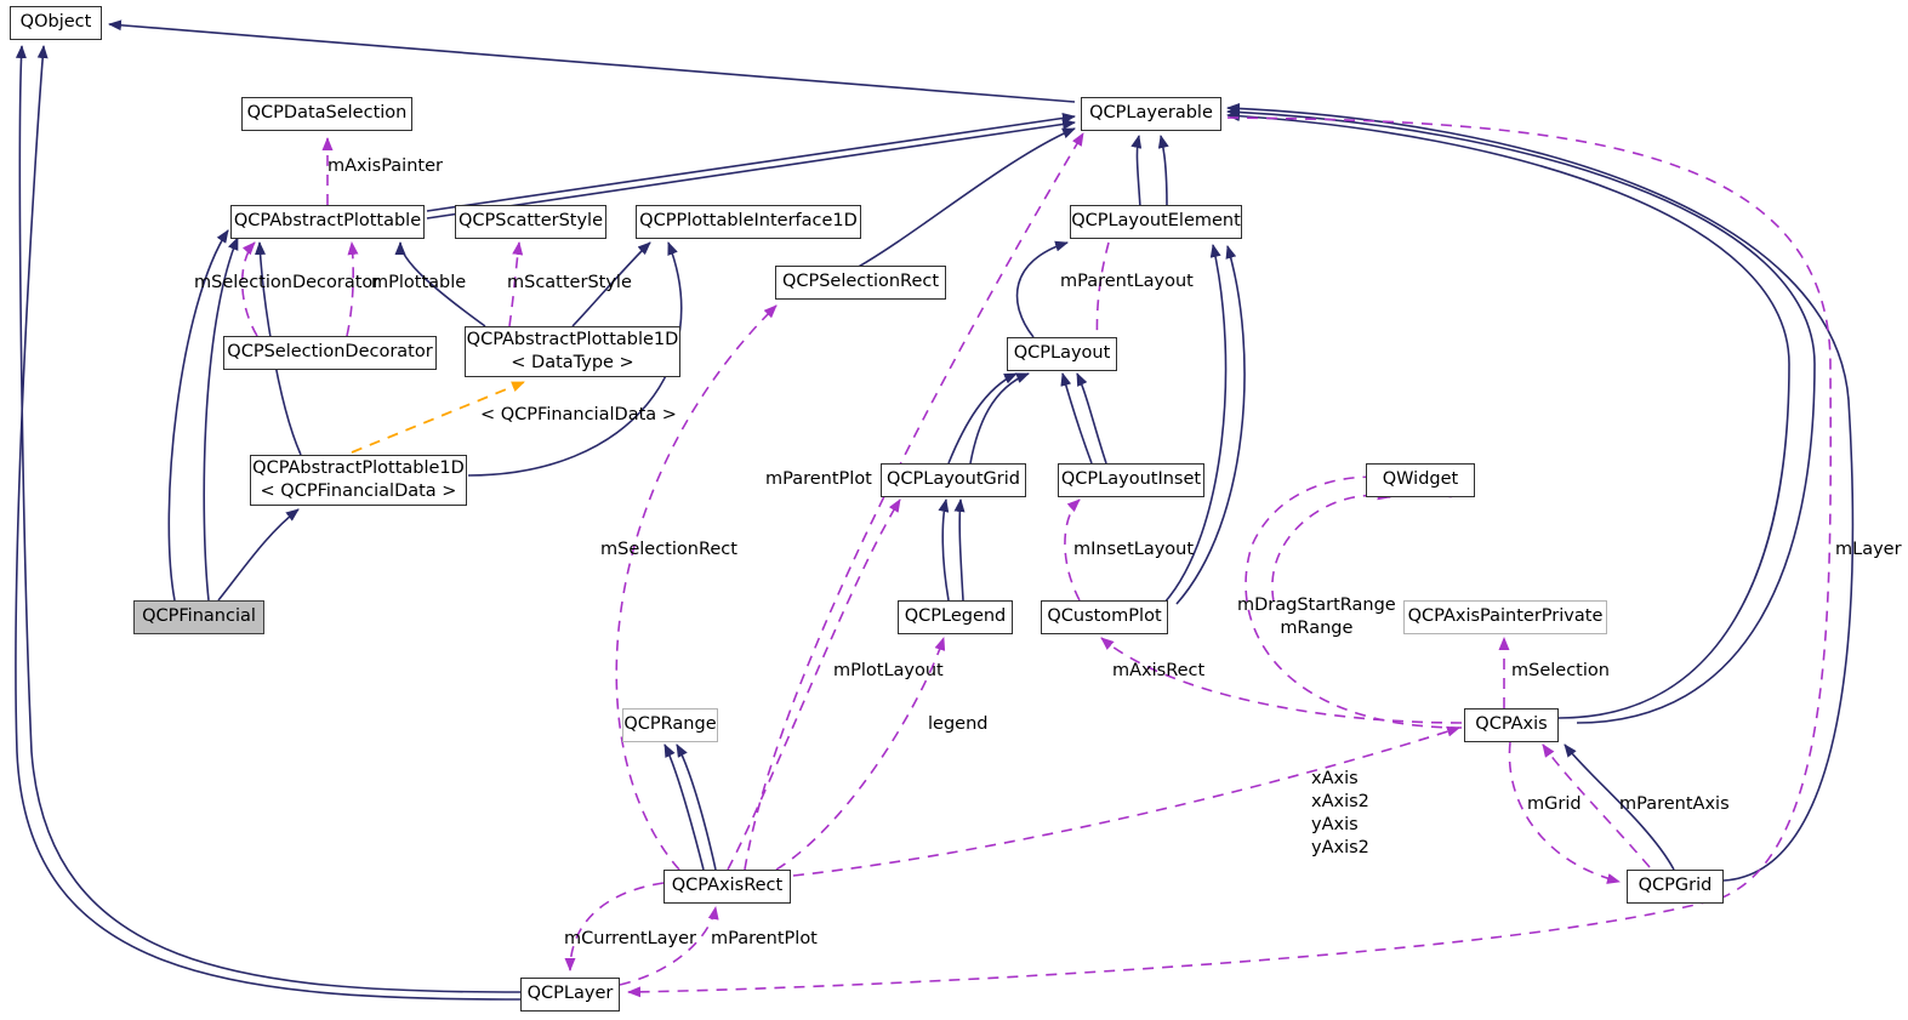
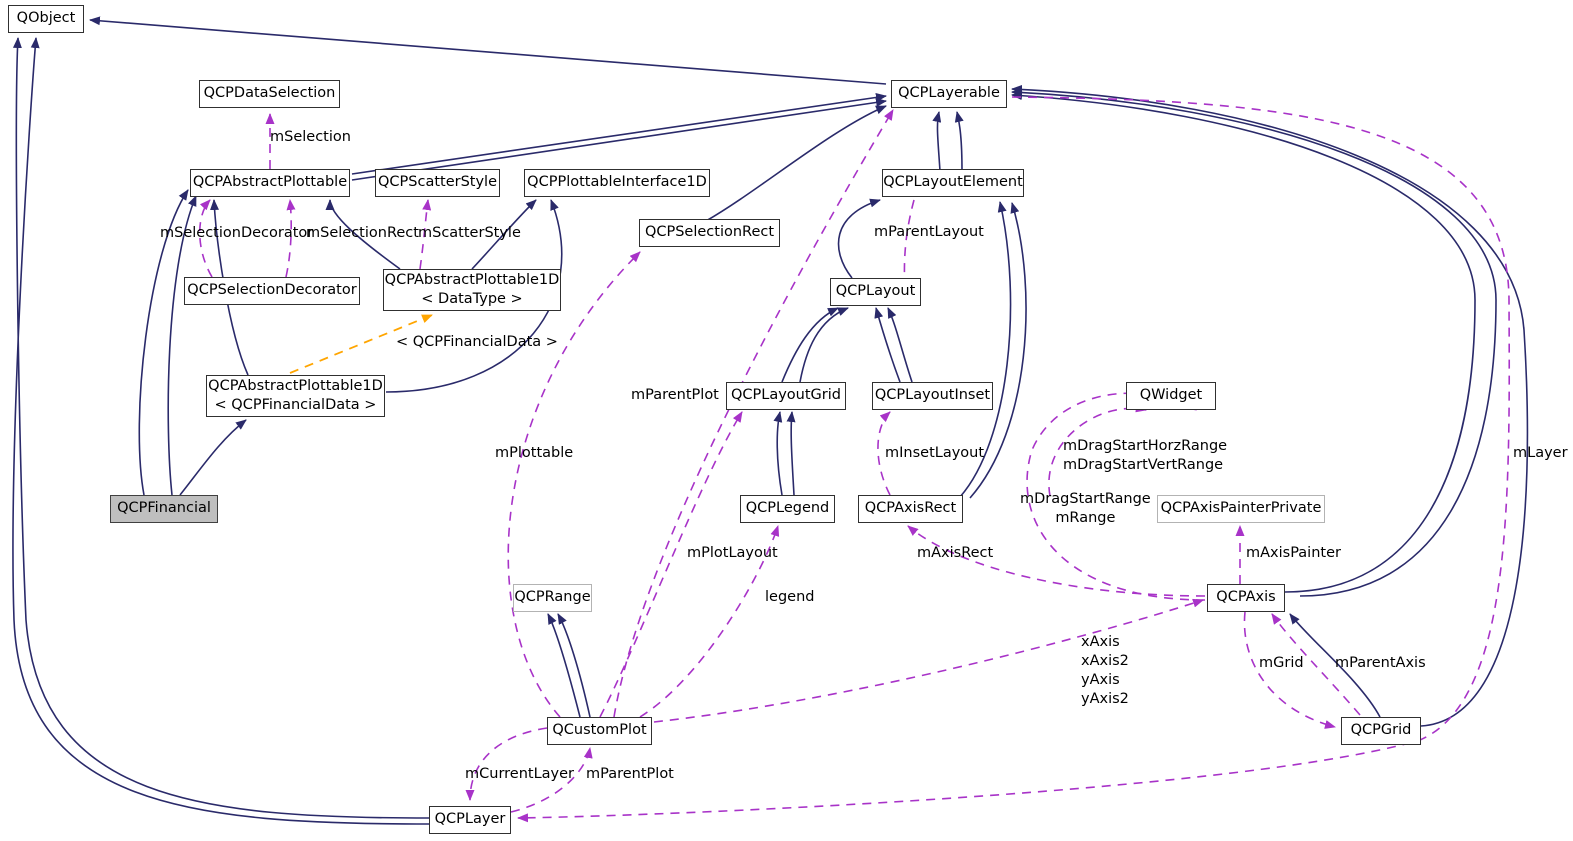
  QObject
  QCPDataSelection
  QCPLayerable
  QCPAbstractPlottable
  QCPScatterStyle
  QCPPlottableInterface1D
  QCPLayoutElement
  QCPSelectionRect
  QCPLayout
  QCPSelectionDecorator
  QCPAbstractPlottable1D
  < DataType >
  QCPAbstractPlottable1D
  < QCPFinancialData >
  QCPLayoutGrid
  QCPLayoutInset
  QWidget
  QCPFinancial
  QCPLegend
- QCustomPlot
+ QCPAxisRect
  QCPAxisPainterPrivate
  QCPRange
  QCPAxis
- QCPAxisRect
+ QCustomPlot
  QCPGrid
  QCPLayer
- mAxisPainter
+ mSelection
  mSelectionDecorator
- mPlottable
+ mSelectionRect
  mScatterStyle
  mParentLayout
  < QCPFinancialData >
  mParentPlot
- mSelectionRect
+ mPlottable
  mInsetLayout
+ mDragStartHorzRange
+ mDragStartVertRange
  mDragStartRange
  mRange
  mLayer
  mPlotLayout
  mAxisRect
- mSelection
+ mAxisPainter
  legend
  xAxis
  xAxis2
  yAxis
  yAxis2
  mGrid
  mParentAxis
  mCurrentLayer
  mParentPlot
